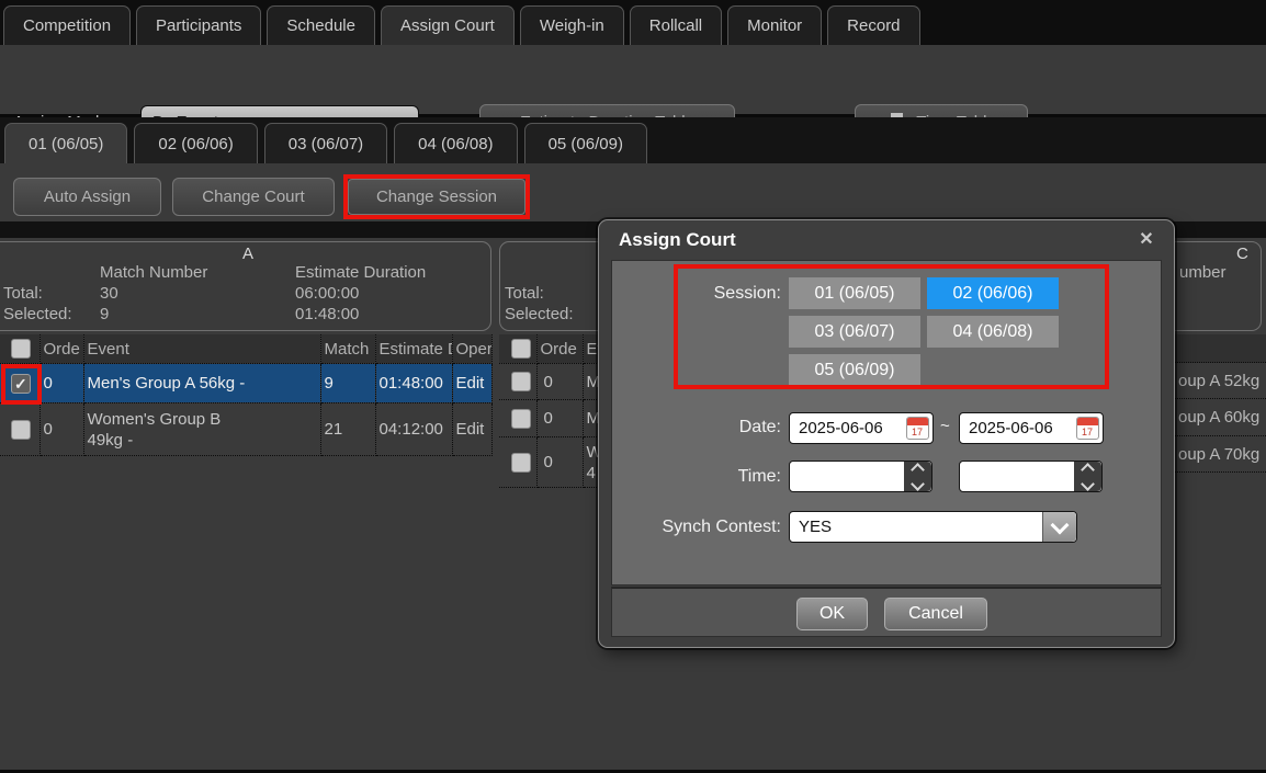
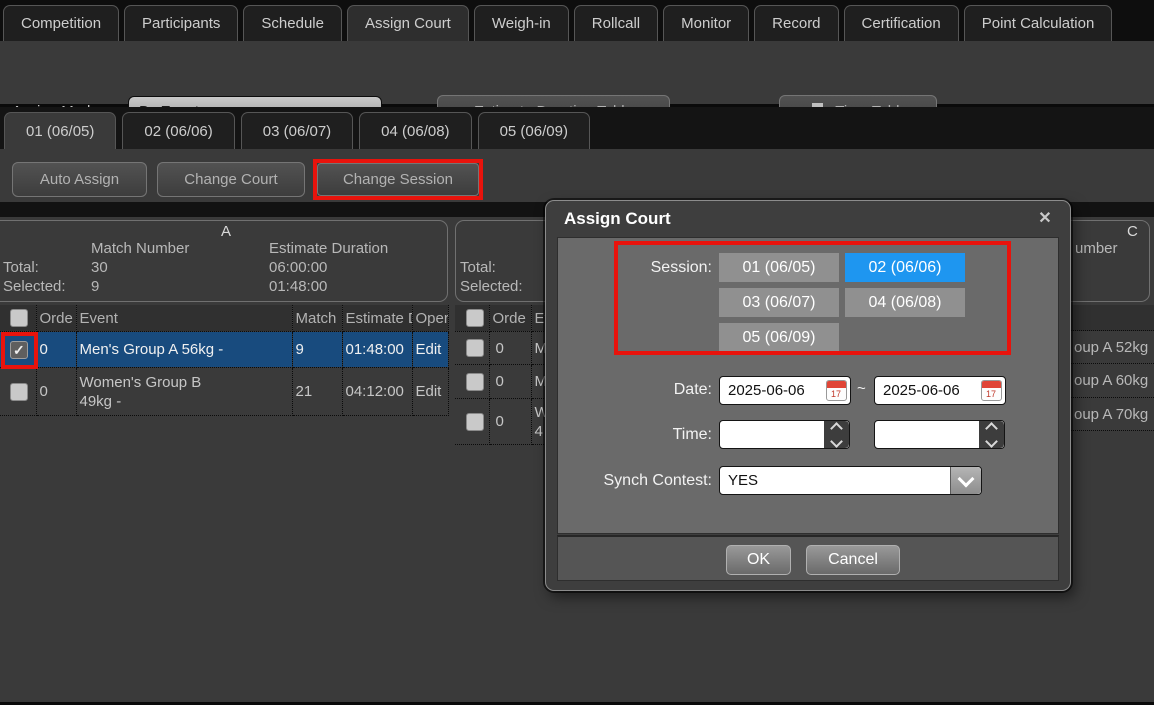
  Competition
  Participants
  Schedule
  Assign Court
  Weigh-in
  Rollcall
  Monitor
  Record
+ Certification
+ Point Calculation
  01 (06/05)
  02 (06/06)
  03 (06/07)
  04 (06/08)
  05 (06/09)
  Auto Assign
  Change Court
  Change Session
  A
  Match Number
  Estimate Duration
  Total:
  30
  06:00:00
  Selected:
  9
  01:48:00
  	Orde	Event	Match	Estimate	Oper
  	0	Men's Group A 56kg -	9	01:48:00	Edit
  	0	Women's Group B 49kg -	21	04:12:00	Edit
  Total:
  Selected:
  	0	M
  	0	M
  	0	W 4
  C
  umber
  oup A 52kg
  oup A 60kg
  oup A 70kg
  Assign Court
  ✕
  Session:
  01 (06/05)
  02 (06/06)
  03 (06/07)
  04 (06/08)
  05 (06/09)
  Date:
  2025-06-06
  ~
  2025-06-06
  Time:
  Synch Contest:
  YES
  OK
  Cancel
